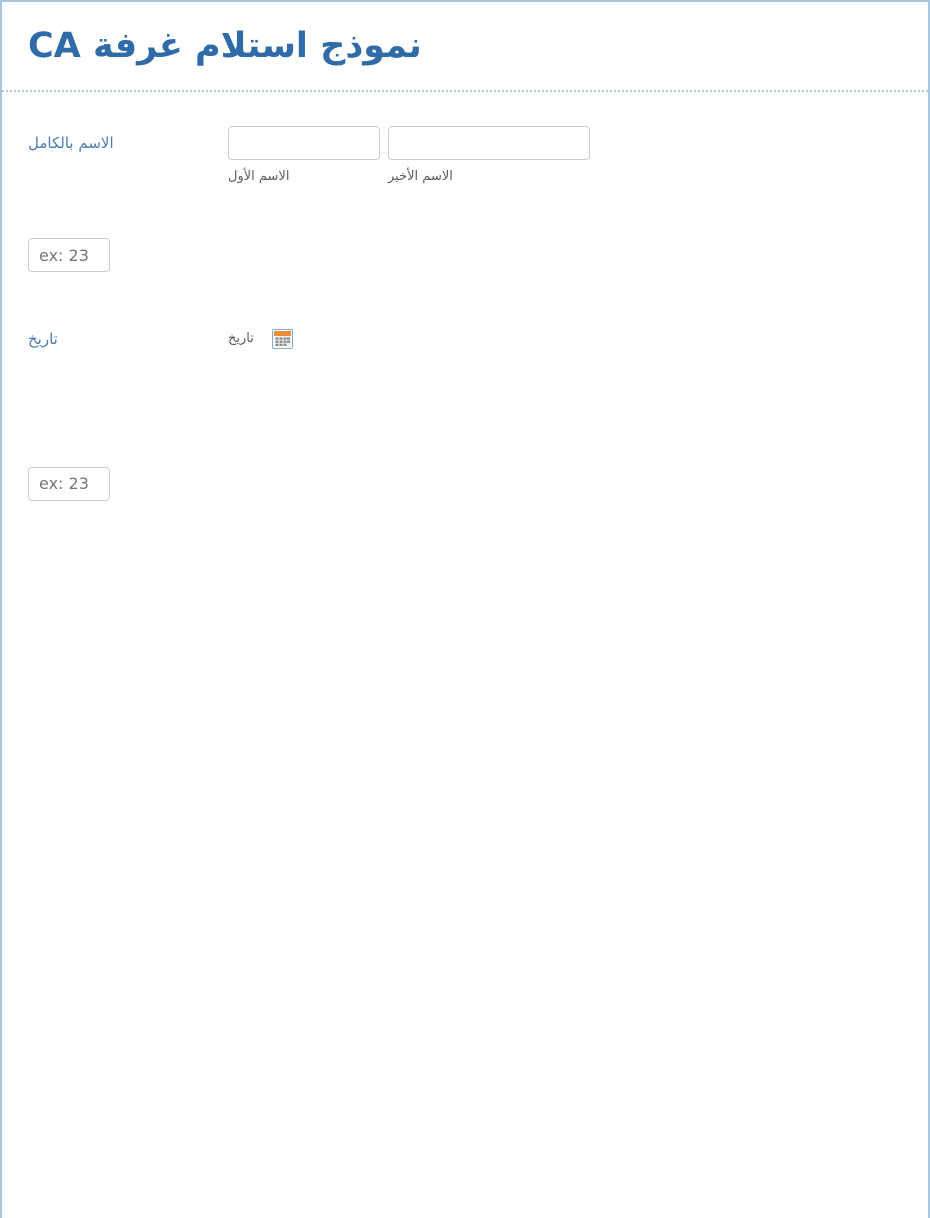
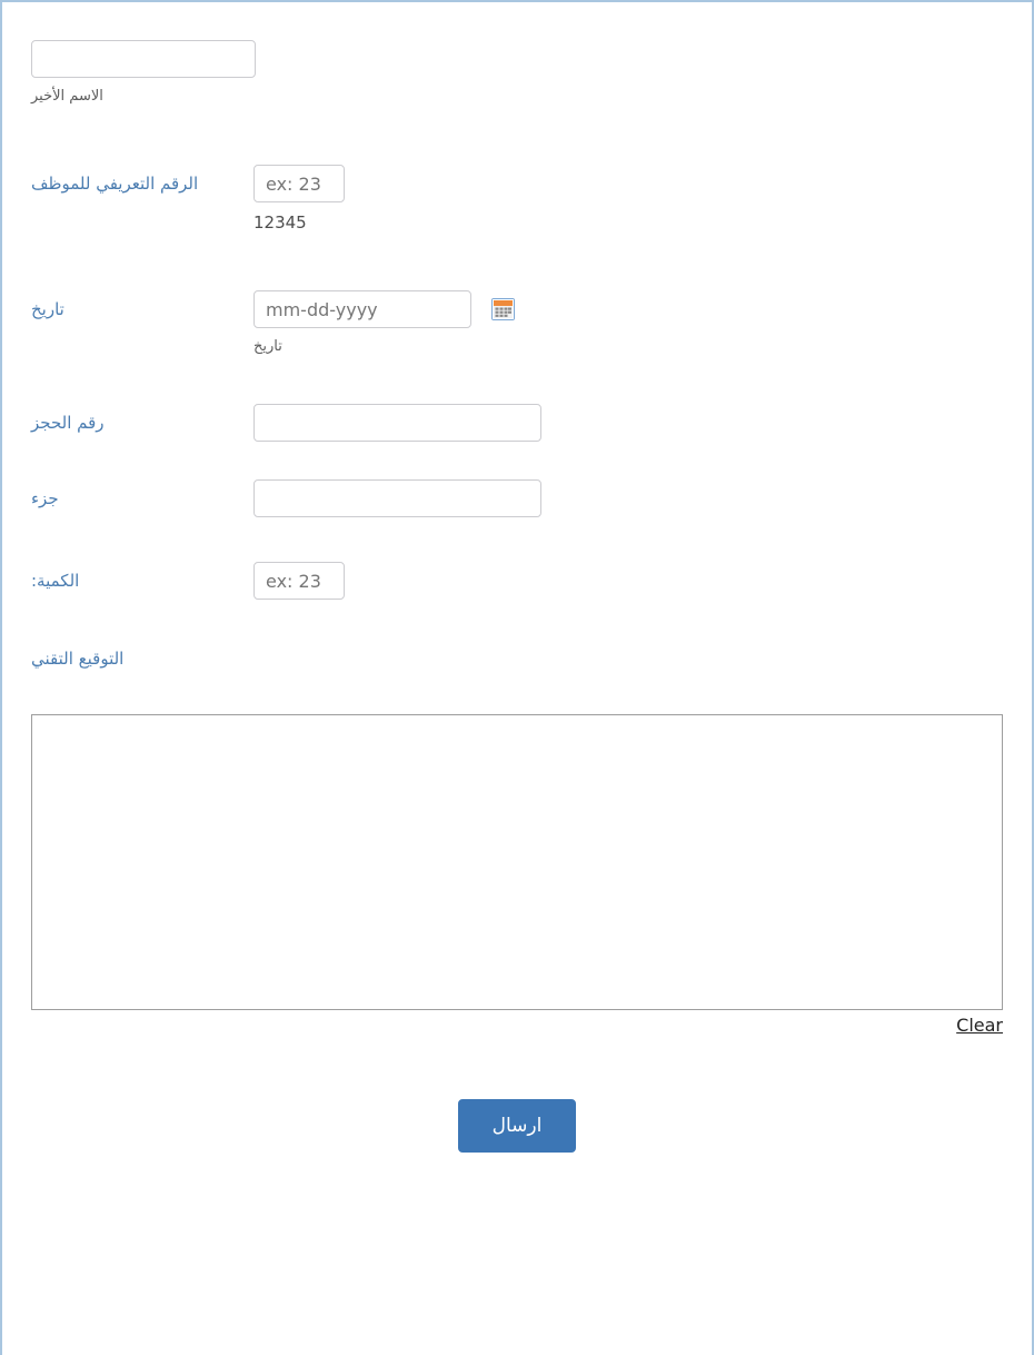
- نموذج استلام غرفة CA
- الاسم بالكامل
- الاسم الأول
  الاسم الأخير
+ الرقم التعريفي للموظف
  ex: 23
+ 12345
  تاريخ
+ mm-dd-yyyy
  تاريخ
+ رقم الحجز
+ جزء
+ الكمية:
  ex: 23
+ التوقيع التقني
+ Clear
+ ارسال
